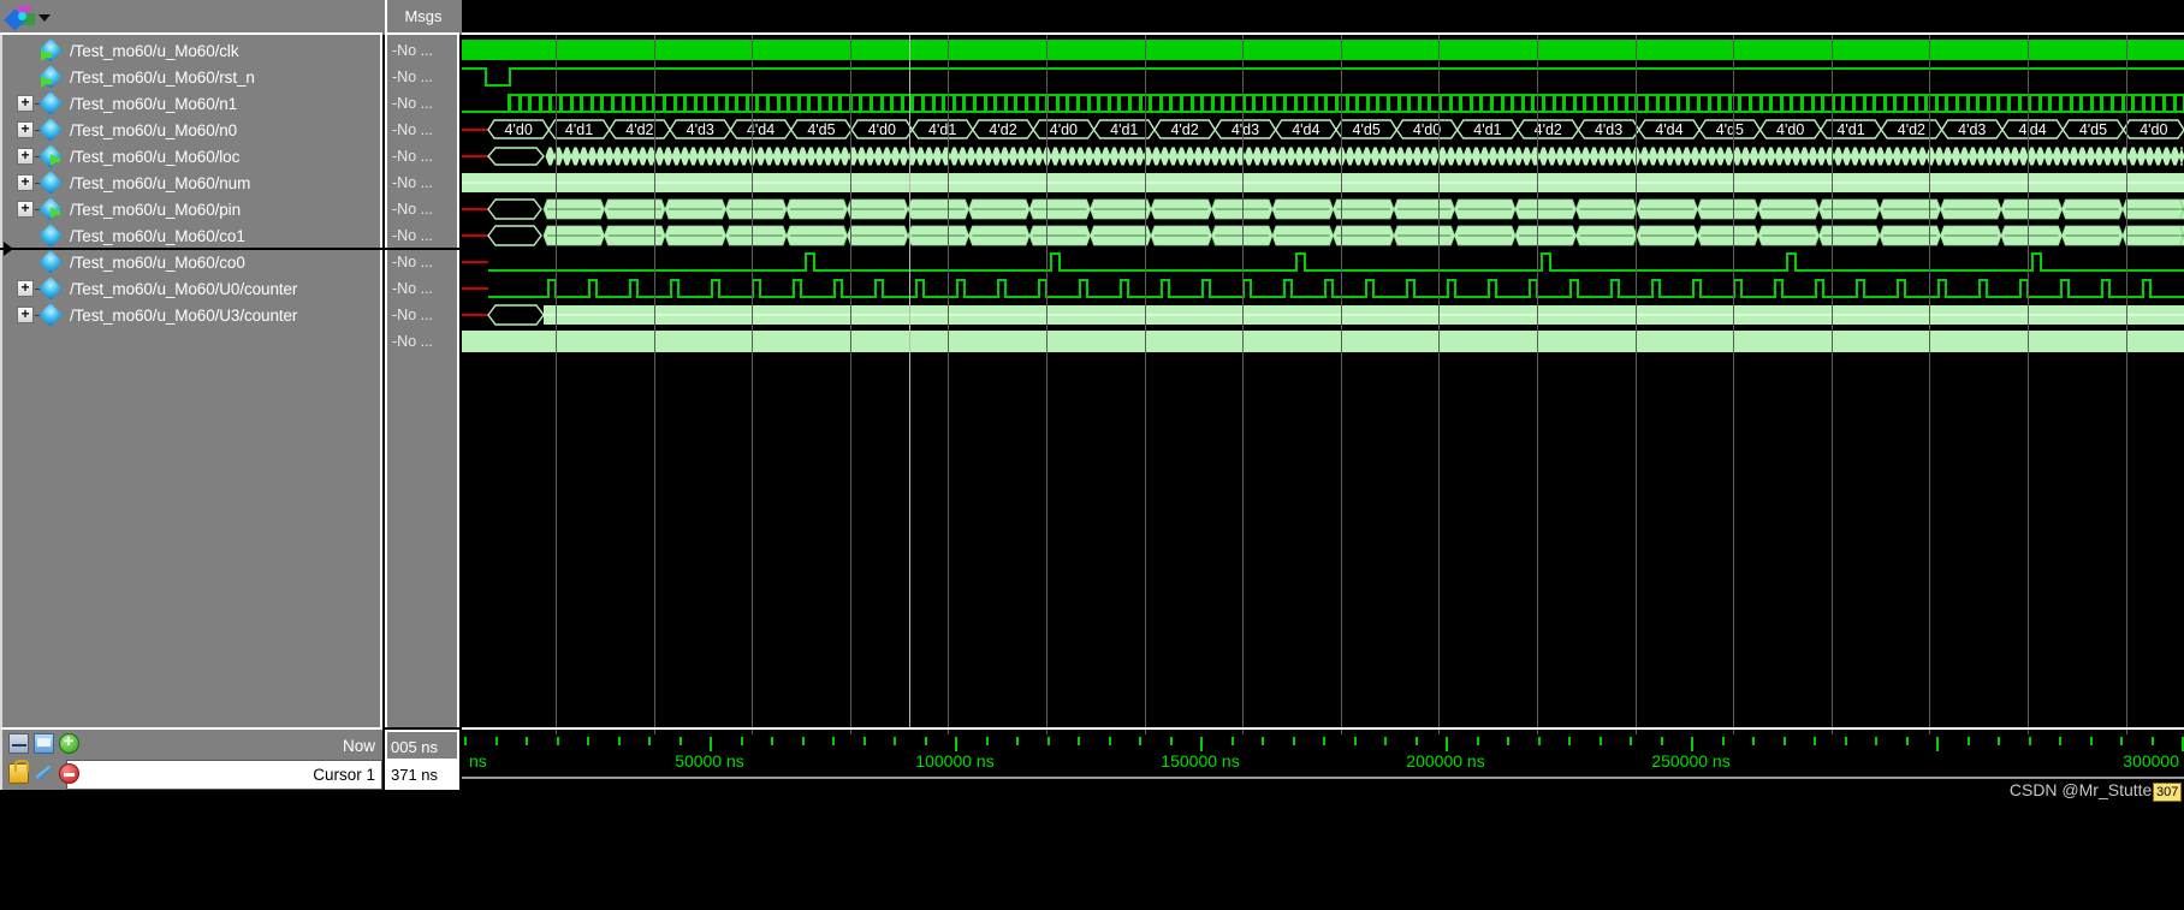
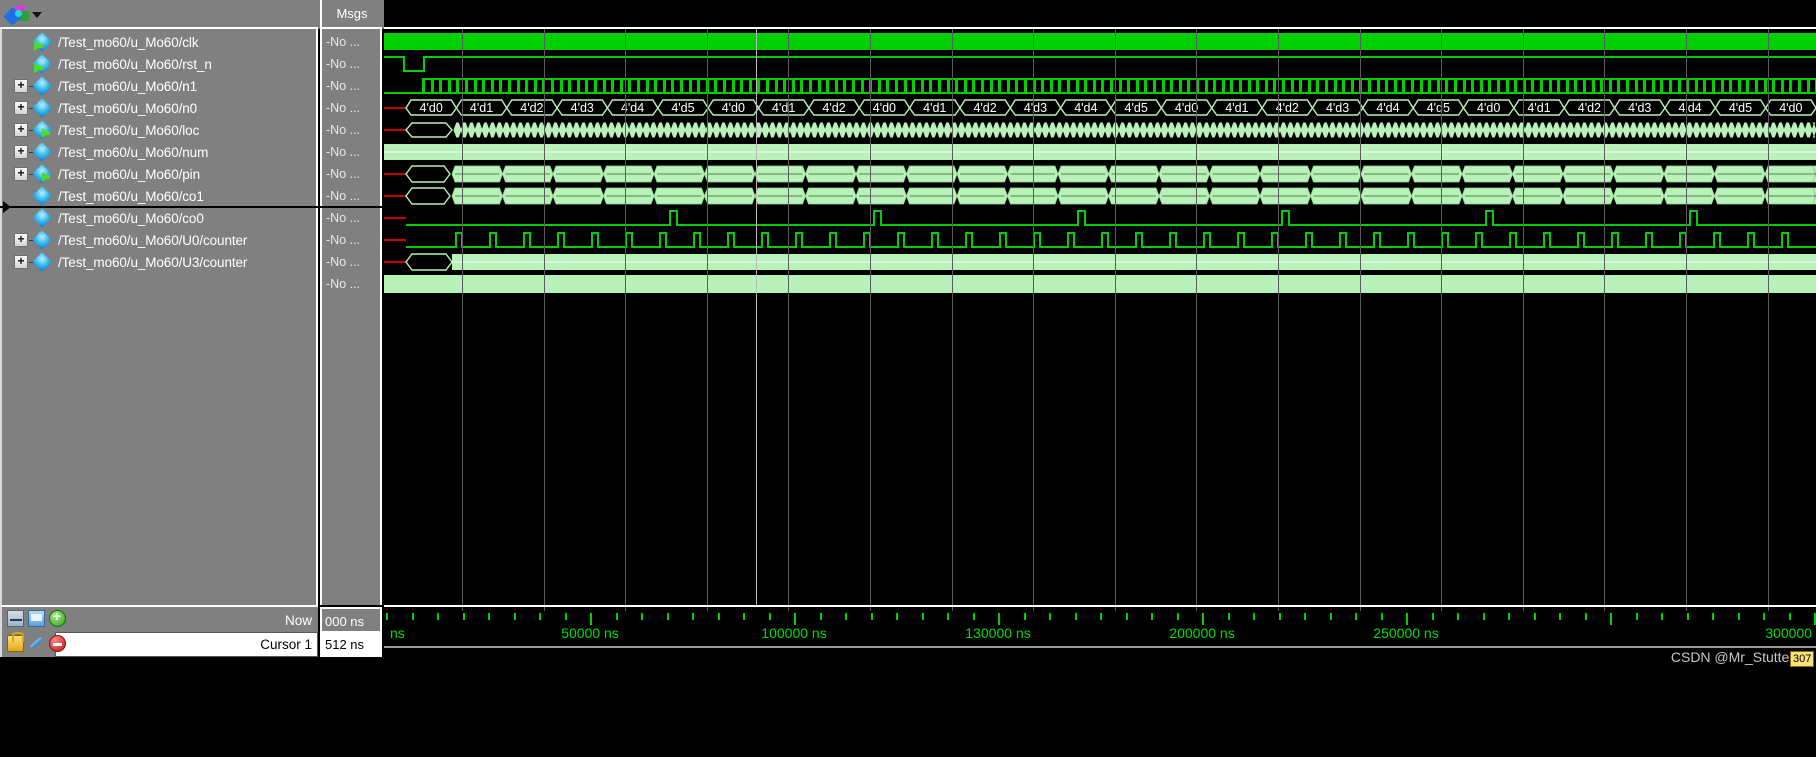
  Msgs
  /Test_mo60/u_Mo60/clk
  /Test_mo60/u_Mo60/rst_n
  +
  /Test_mo60/u_Mo60/n1
  +
  /Test_mo60/u_Mo60/n0
  +
  /Test_mo60/u_Mo60/loc
  +
  /Test_mo60/u_Mo60/num
  +
  /Test_mo60/u_Mo60/pin
  /Test_mo60/u_Mo60/co1
  /Test_mo60/u_Mo60/co0
  +
  /Test_mo60/u_Mo60/U0/counter
  +
  /Test_mo60/u_Mo60/U3/counter
  -No ...
  -No ...
  -No ...
  -No ...
  -No ...
  -No ...
  -No ...
  -No ...
  -No ...
  -No ...
  -No ...
  -No ...
  4'd0
  4'd1
  4'd2
  4'd3
  'd4
  4'd5
  4'd0
  4'd1
  4'd2
  4'd0
  4'd1
  4'd2
  4'd3
  4'd4
  4'd5
  4'd0
  4'd1
  4'd2
  4'd3
  4'd4
  4'd5
  4'd0
  4'd1
  4'd2
  4'd3
  4d4
  4'd5
  4'd0
  Now
  Cursor 1
- 005 ns
+ 000 ns
- 371 ns
+ 512 ns
  ns
  50000 ns
  100000 ns
- 150000 ns
+ 130000 ns
  200000 ns
  250000 ns
  300000
  CSDN @Mr_Stutte
  307
